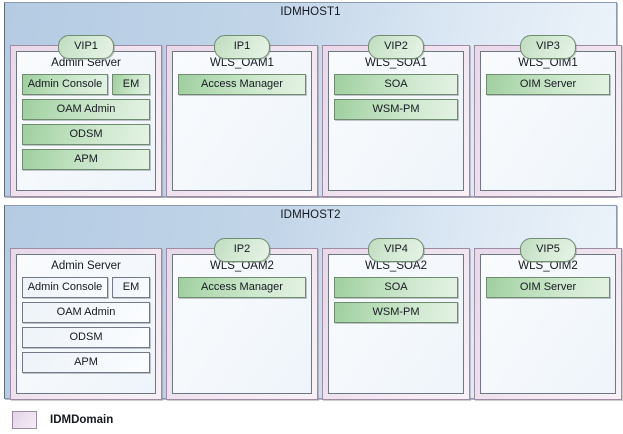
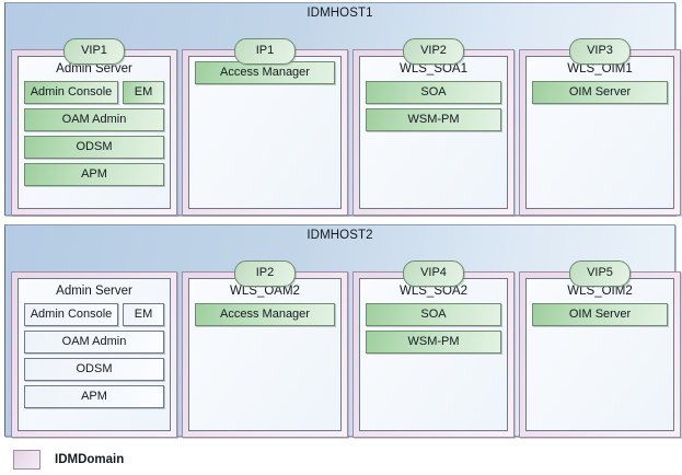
  IDMHOST1
  VIP1
  Admin Server
  Admin Console
  EM
  OAM Admin
  ODSM
  APM
  IP1
- WLS_OAM1
  Access Manager
  VIP2
  WLS_SOA1
  SOA
  WSM-PM
  VIP3
  WLS_OIM1
  OIM Server
  IDMHOST2
  Admin Server
  Admin Console
  EM
  OAM Admin
  ODSM
  APM
  IP2
  WLS_OAM2
  Access Manager
  VIP4
  WLS_SOA2
  SOA
  WSM-PM
  VIP5
  WLS_OIM2
  OIM Server
  IDMDomain
